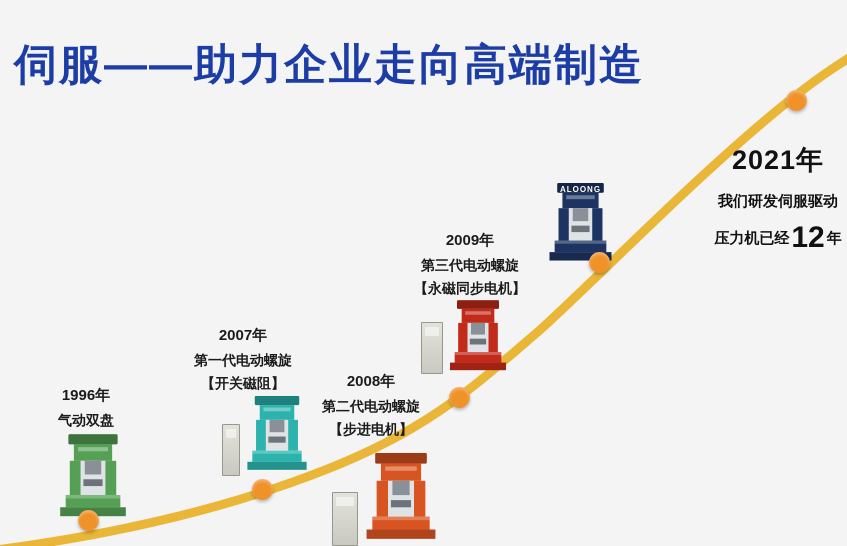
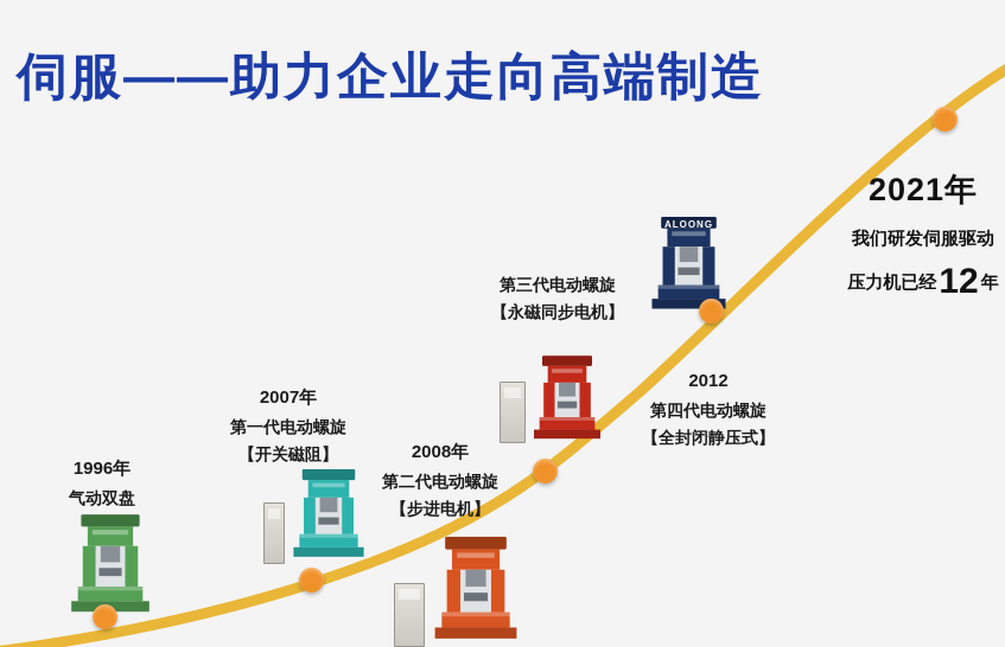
  ALOONG
  1996年
  气动双盘
  2007年
  第一代电动螺旋
  【开关磁阻】
  2008年
  第二代电动螺旋
  【步进电机】
- 2009年
  第三代电动螺旋
  【永磁同步电机】
+ 2012
+ 第四代电动螺旋
+ 【全封闭静压式】
  2021年
  我们研发伺服驱动
  压力机已经12年
  伺服——助力企业走向高端制造
